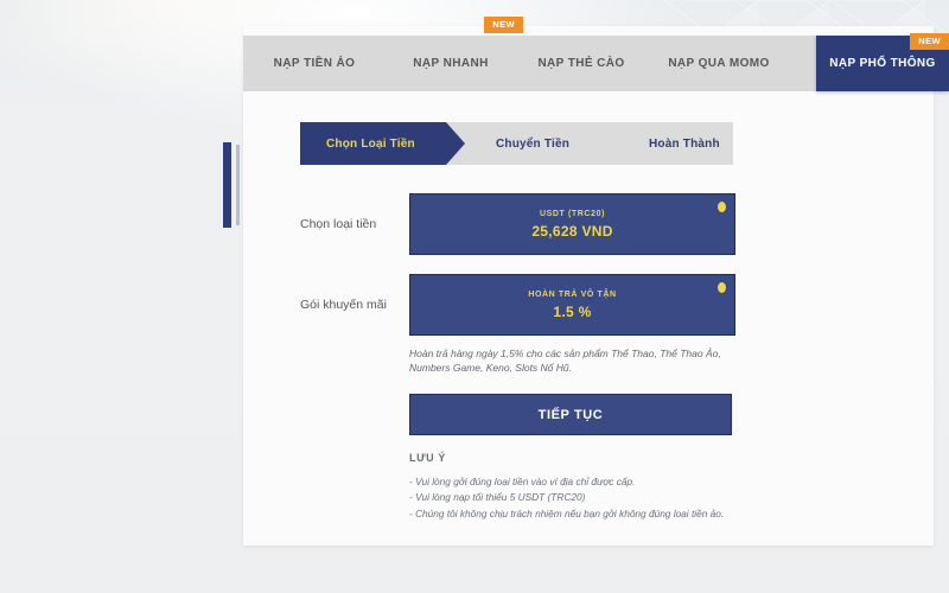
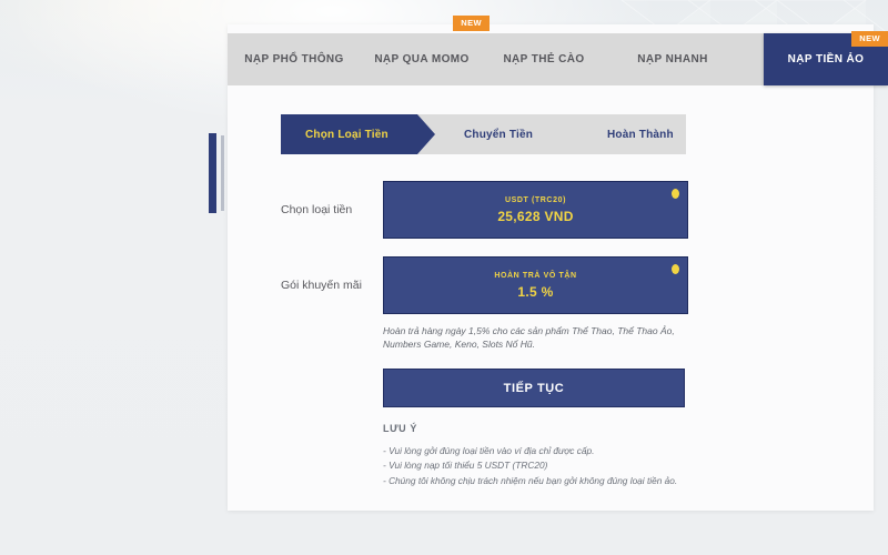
- NẠP TIỀN ẢO
+ NẠP PHỔ THÔNG
- NẠP NHANH
+ NẠP QUA MOMO
  NEW
  NẠP THẺ CÀO
- NẠP QUA MOMO
+ NẠP NHANH
- NẠP PHỔ THÔNG
+ NẠP TIỀN ẢO
  NEW
  Chọn Loại Tiền
  Chuyển Tiền
  Hoàn Thành
  Chọn loại tiền
  25,628 VND
  Gói khuyến mãi
  1.5 %
  Hoàn trả hàng ngày 1,5% cho các sản phẩm Thể Thao, Thể Thao Ảo, Numbers Game, Keno, Slots Nổ Hũ.
  TIẾP TỤC
  LƯU Ý
  - Vui lòng gởi đúng loại tiền vào ví địa chỉ được cấp.
  - Vui lòng nạp tối thiểu 5 USDT (TRC20)
  - Chúng tôi không chịu trách nhiệm nếu bạn gởi không đúng loại tiền ảo.
